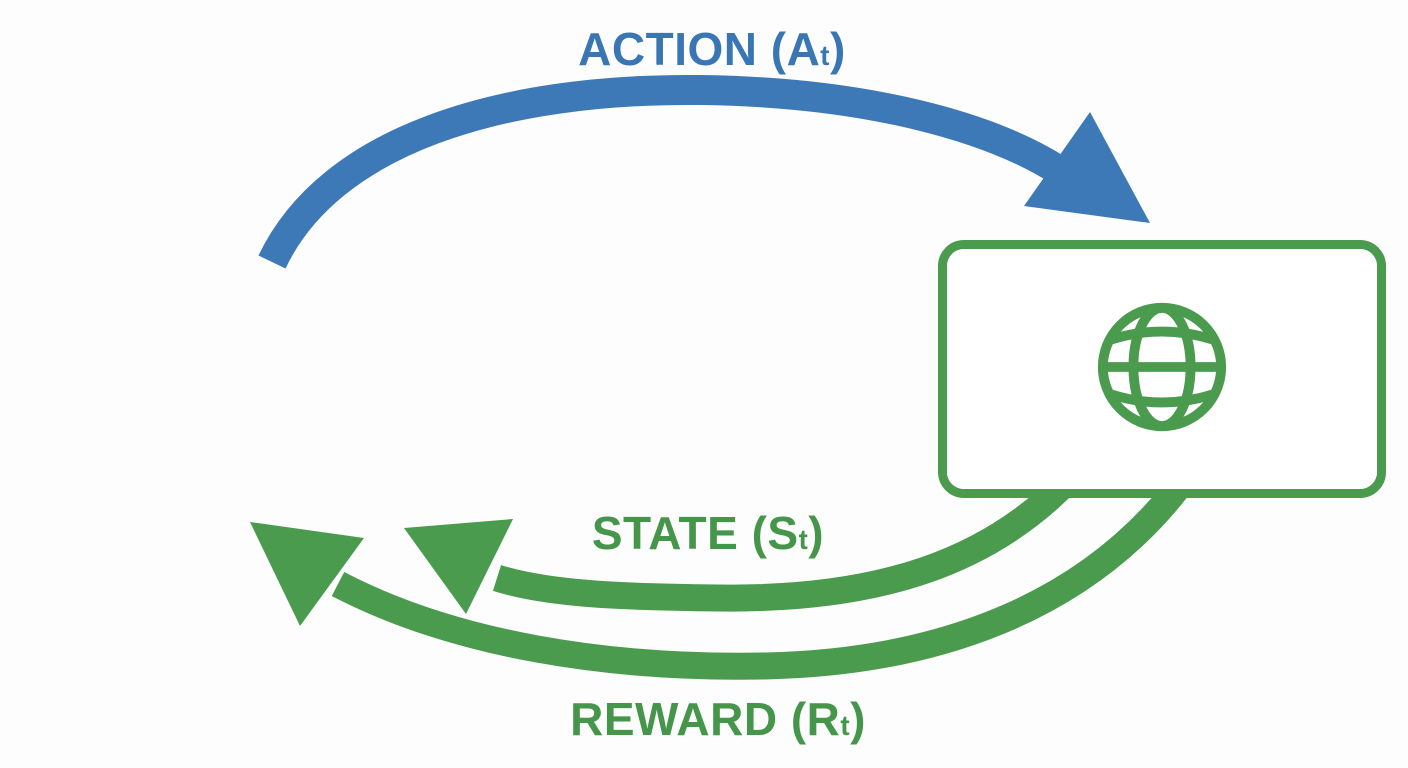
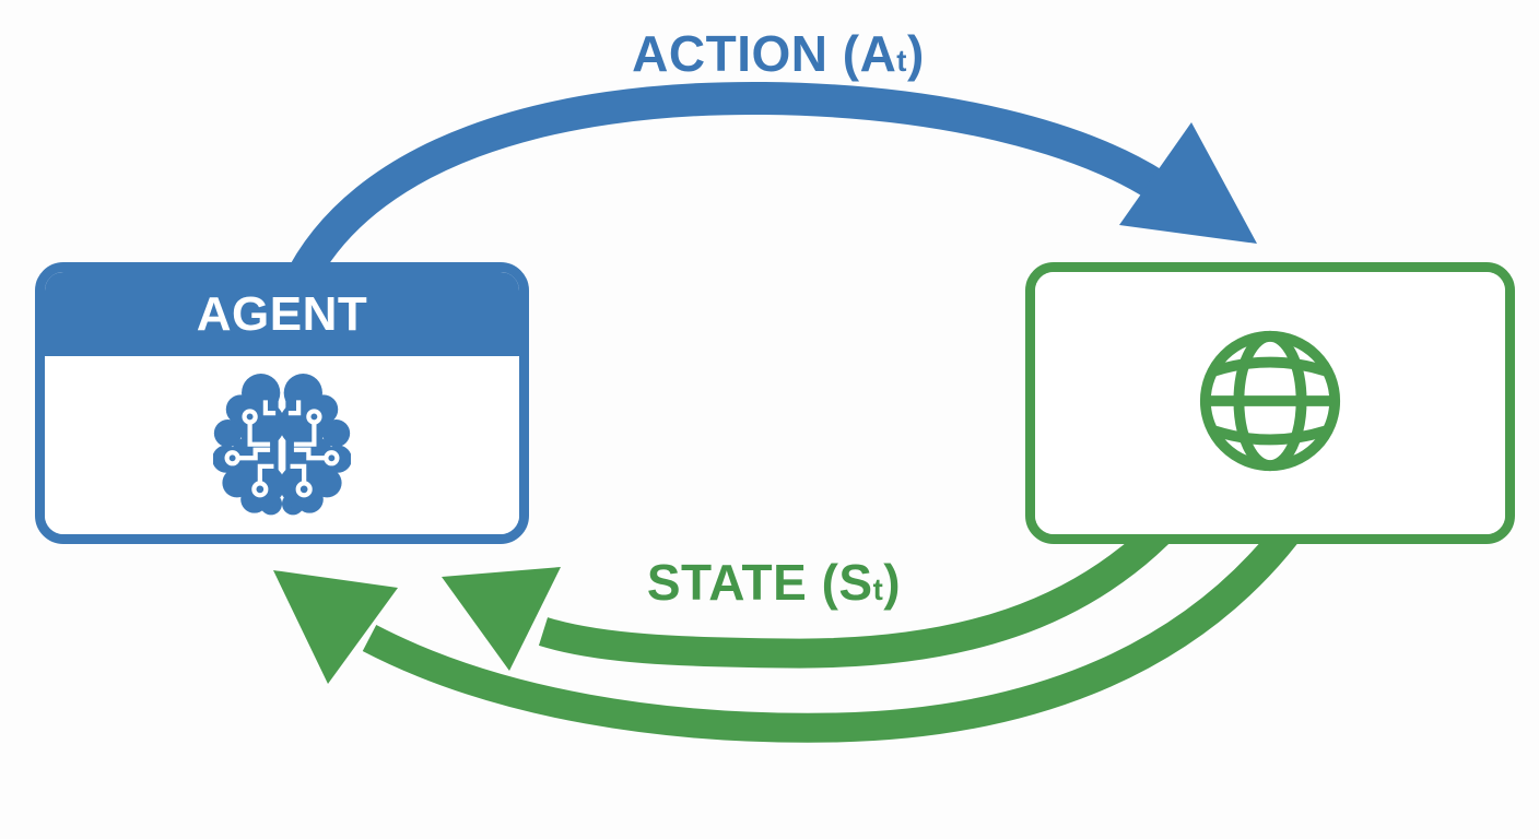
+ AGENT
  ACTION (At)
  STATE (St)
- REWARD (Rt)
